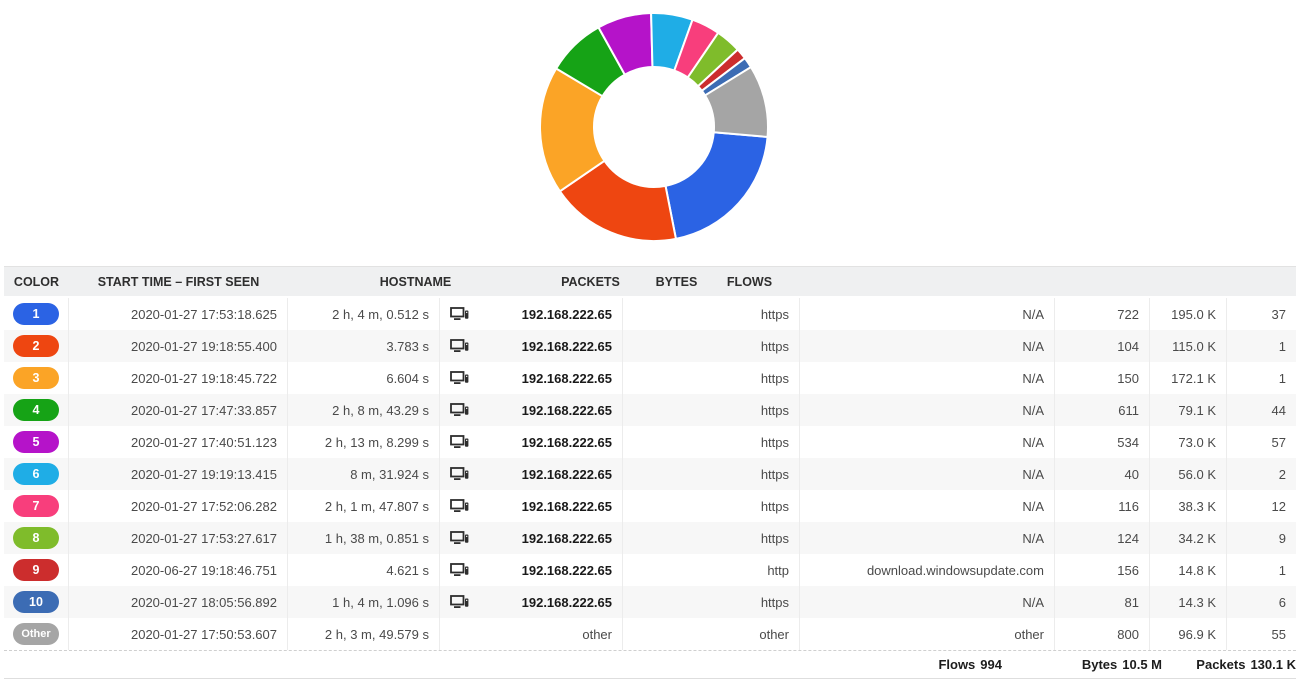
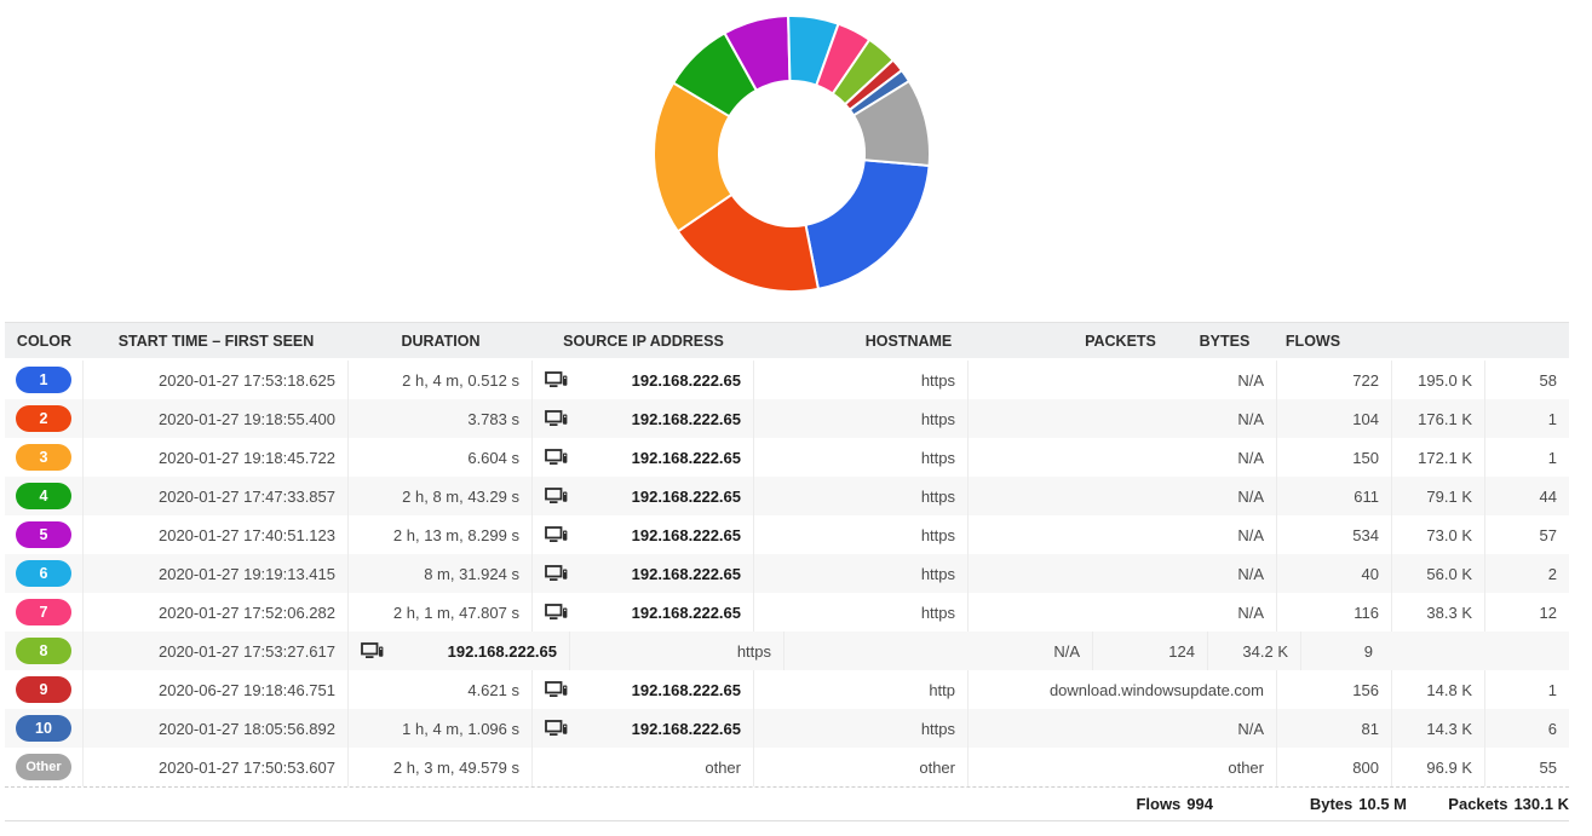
  COLOR
  START TIME – FIRST SEEN
+ DURATION
+ SOURCE IP ADDRESS
  HOSTNAME
  PACKETS
  BYTES
  FLOWS
  1
  2020-01-27 17:53:18.625
  2 h, 4 m, 0.512 s
  192.168.222.65
  https
  N/A
  722
  195.0 K
- 37
+ 58
  2
  2020-01-27 19:18:55.400
  3.783 s
  192.168.222.65
  https
  N/A
  104
- 115.0 K
+ 176.1 K
  1
  3
  2020-01-27 19:18:45.722
  6.604 s
  192.168.222.65
  https
  N/A
  150
  172.1 K
  1
  4
  2020-01-27 17:47:33.857
  2 h, 8 m, 43.29 s
  192.168.222.65
  https
  N/A
  611
  79.1 K
  44
  5
  2020-01-27 17:40:51.123
  2 h, 13 m, 8.299 s
  192.168.222.65
  https
  N/A
  534
  73.0 K
  57
  6
  2020-01-27 19:19:13.415
  8 m, 31.924 s
  192.168.222.65
  https
  N/A
  40
  56.0 K
  2
  7
  2020-01-27 17:52:06.282
  2 h, 1 m, 47.807 s
  192.168.222.65
  https
  N/A
  116
  38.3 K
  12
  8
  2020-01-27 17:53:27.617
- 1 h, 38 m, 0.851 s
  192.168.222.65
  https
  N/A
  124
  34.2 K
  9
  9
  2020-06-27 19:18:46.751
  4.621 s
  192.168.222.65
  http
  download.windowsupdate.com
  156
  14.8 K
  1
  10
  2020-01-27 18:05:56.892
  1 h, 4 m, 1.096 s
  192.168.222.65
  https
  N/A
  81
  14.3 K
  6
  Other
  2020-01-27 17:50:53.607
  2 h, 3 m, 49.579 s
  other
  other
  other
  800
  96.9 K
  55
  Flows 994
  Bytes 10.5 M
  Packets 130.1 K
